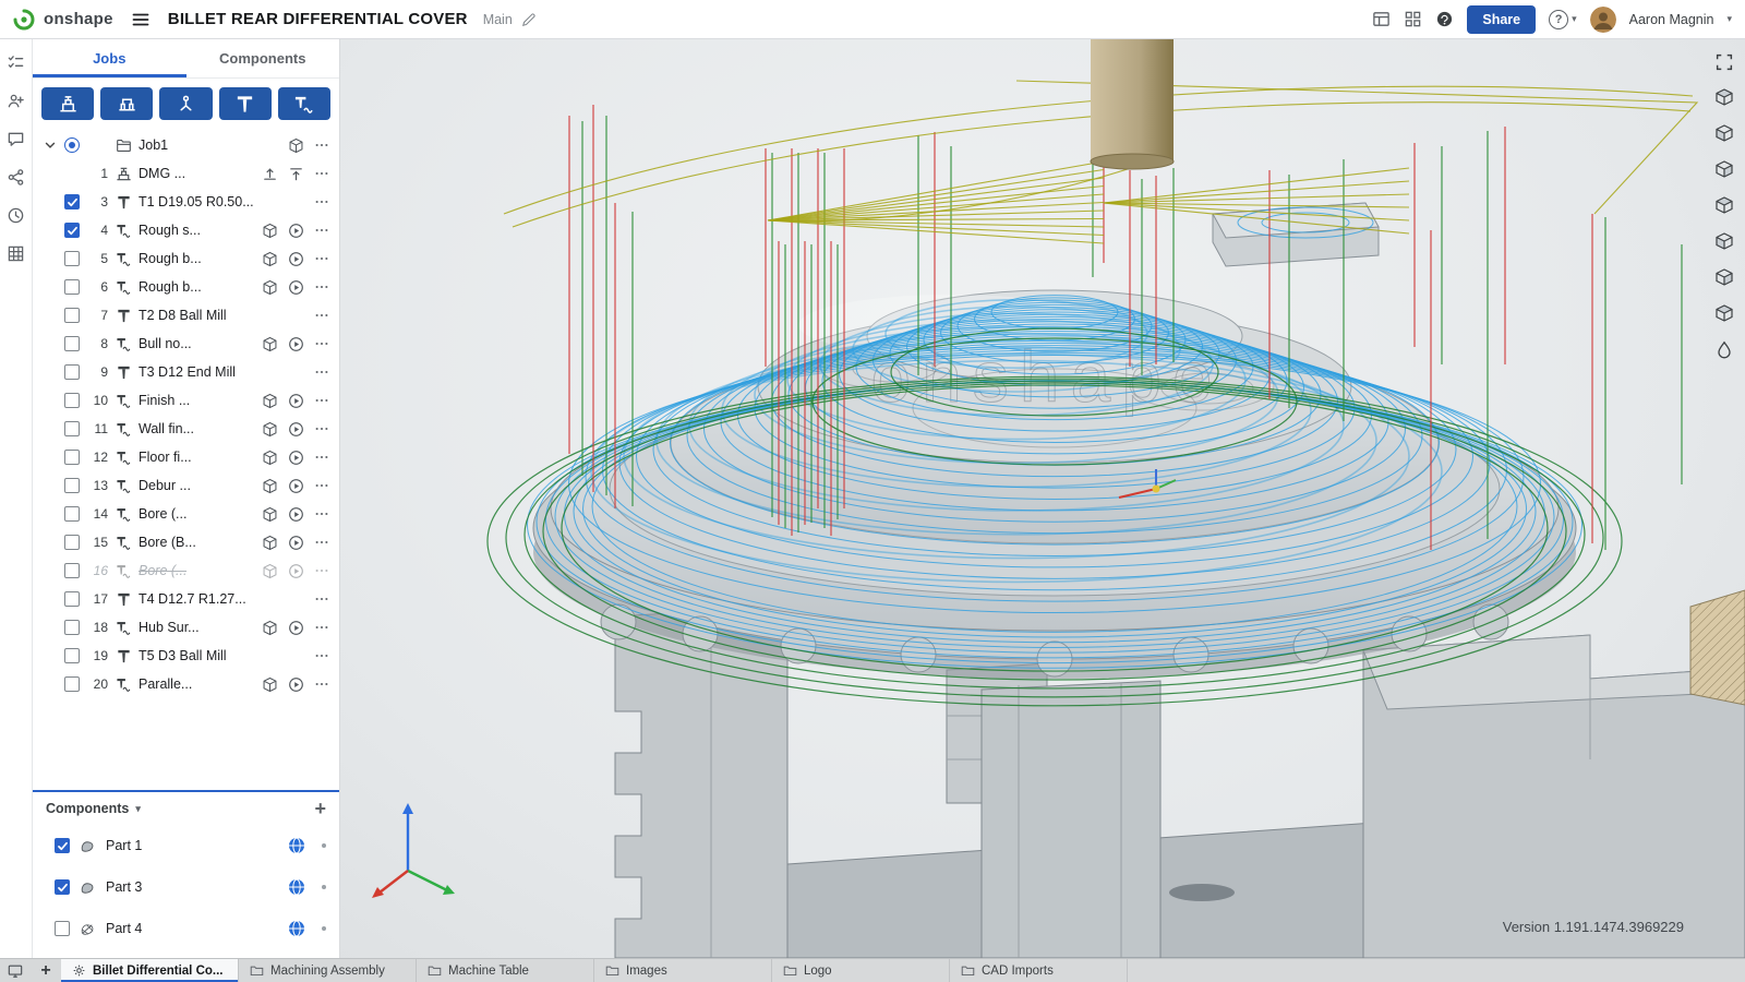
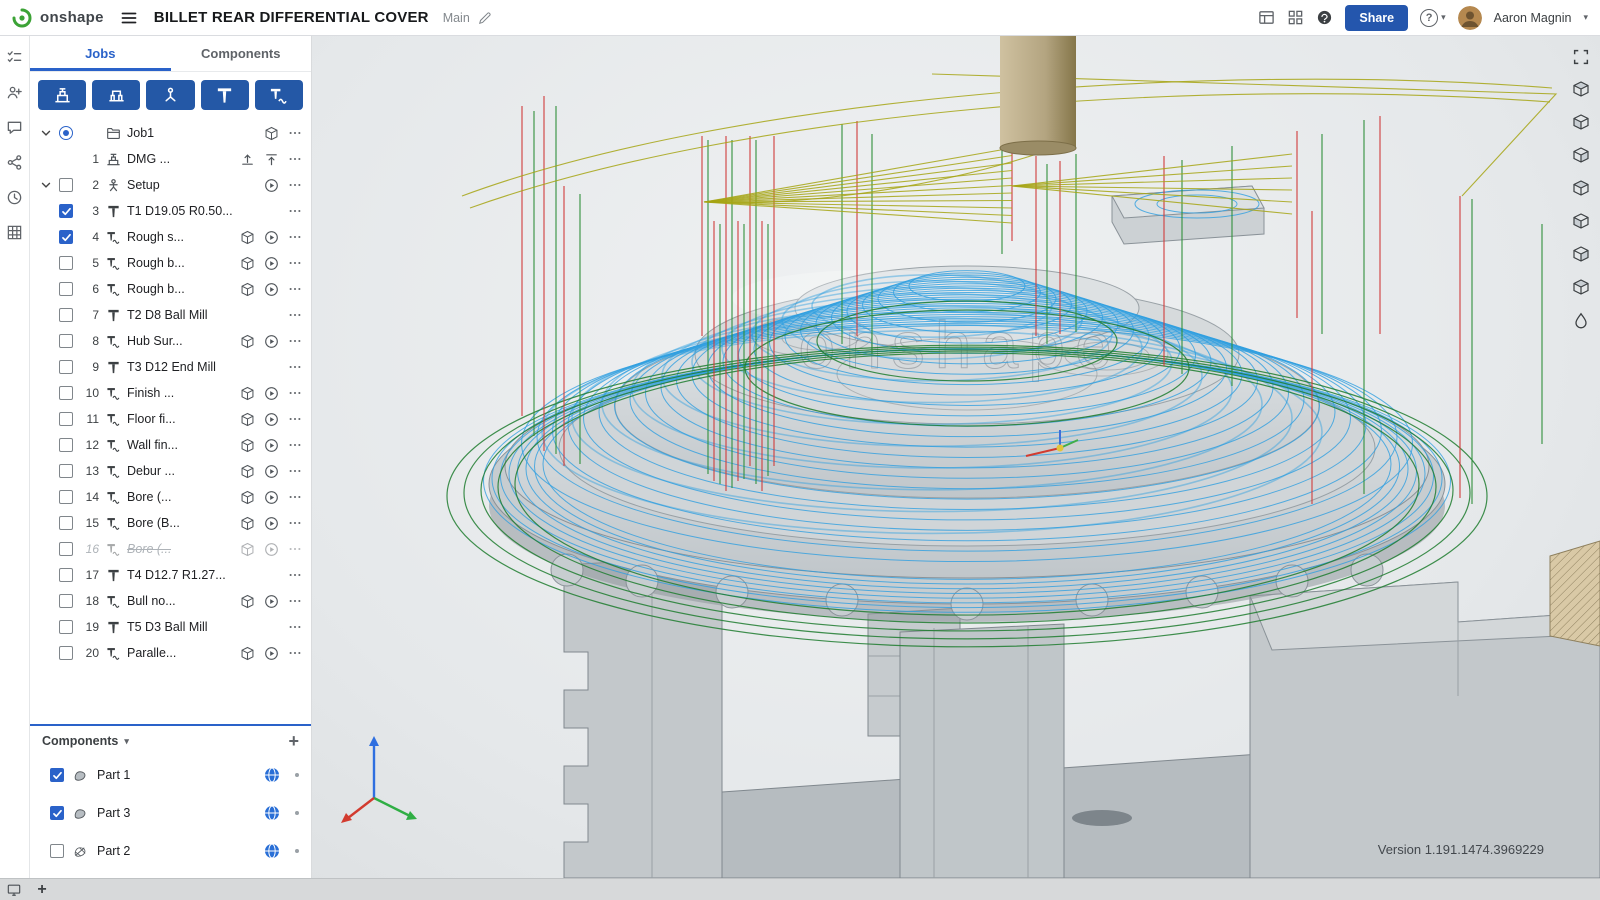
  onshape
  BILLET REAR DIFFERENTIAL COVER
  Main
  Share
  ?
  ▾
  Aaron Magnin
  ▾
  Jobs
  Components
  Job1
  1
  DMG ...
+ 2
+ Setup
  3
  T1 D19.05 R0.50...
  4
  Rough s...
  5
  Rough b...
  6
  Rough b...
  7
  T2 D8 Ball Mill
  8
- Bull no...
+ Hub Sur...
  9
  T3 D12 End Mill
  10
  Finish ...
  11
- Wall fin...
+ Floor fi...
  12
- Floor fi...
+ Wall fin...
  13
  Debur ...
  14
  Bore (...
  15
  Bore (B...
  16
  Bore (...
  17
  T4 D12.7 R1.27...
  18
- Hub Sur...
+ Bull no...
  19
  T5 D3 Ball Mill
  20
  Paralle...
  Components
  ▾
  +
  Part 1
  Part 3
- Part 4
+ Part 2
  onshape
  Version 1.191.1474.3969229
  +
- Billet Differential Co...
- Machining Assembly
- Machine Table
- Images
- Logo
- CAD Imports
